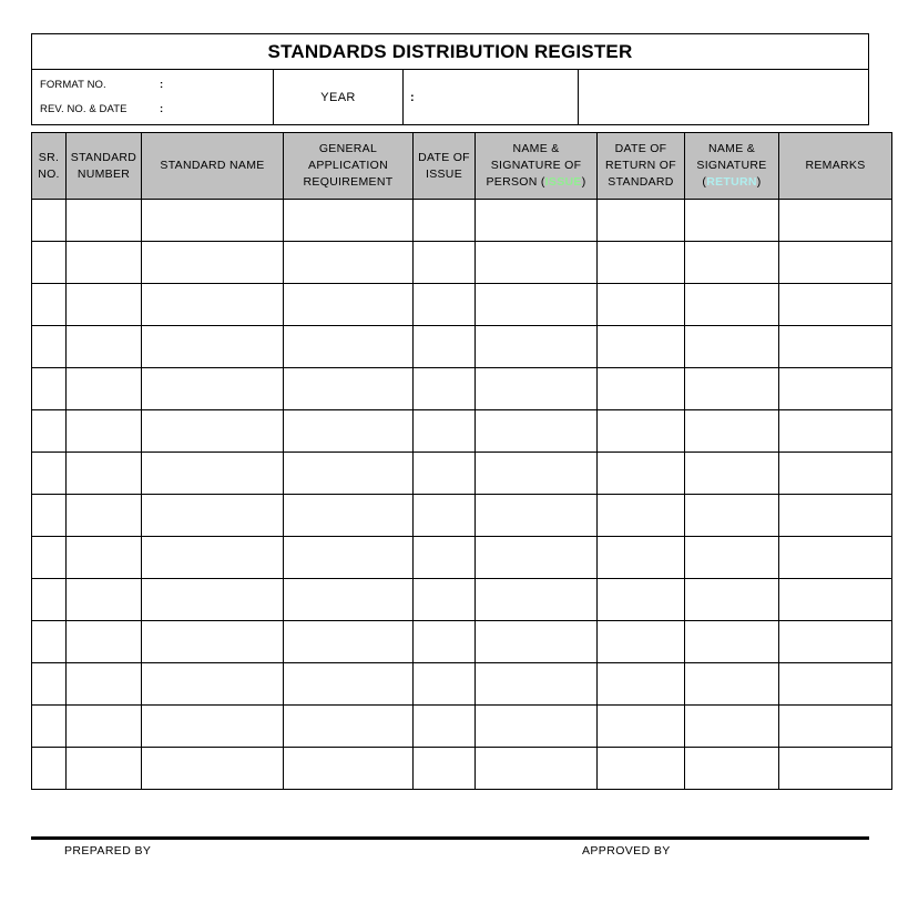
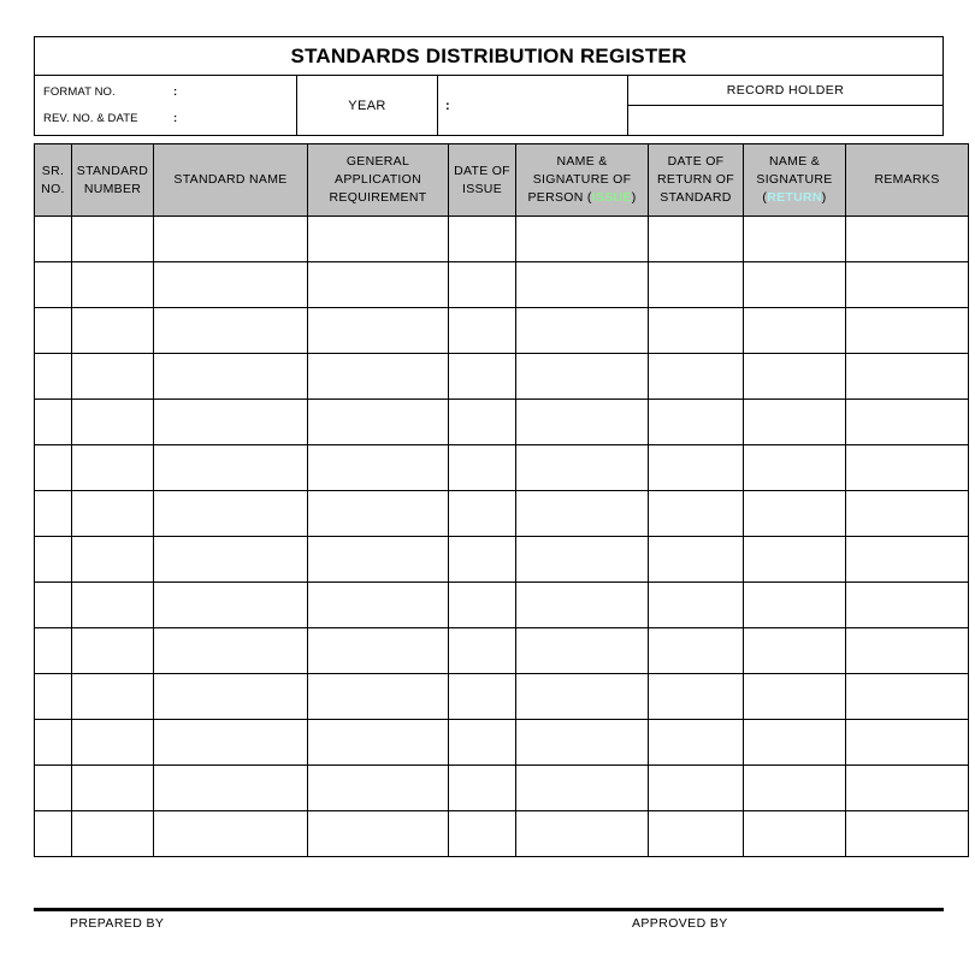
  STANDARDS DISTRIBUTION REGISTER
  FORMAT NO.
  :
  REV. NO. & DATE
  :
  YEAR
  :
+ RECORD HOLDER
  SR. NO.	STANDARD NUMBER	STANDARD NAME	GENERAL APPLICATION REQUIREMENT	DATE OF ISSUE	NAME & SIGNATURE OF PERSON (ISSUE)	DATE OF RETURN OF STANDARD	NAME & SIGNATURE (RETURN)	REMARKS
  PREPARED BY
  APPROVED BY
